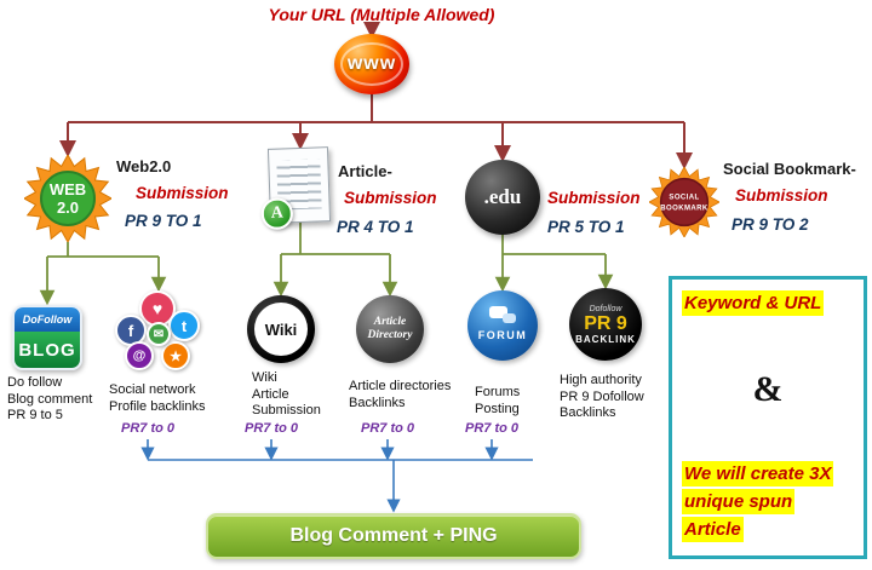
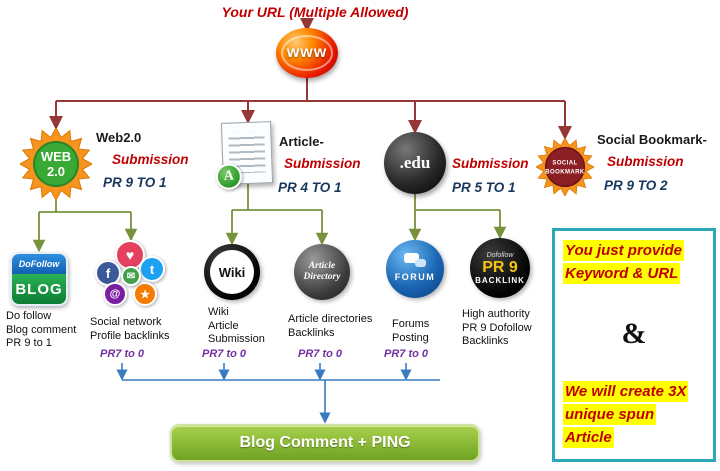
  Your URL (Multiple Allowed)
  www
  WEB
  2.0
  Web2.0
  Submission
  PR 9 TO 1
  Article-
  Submission
  PR 4 TO 1
  .edu
  Submission
  PR 5 TO 1
  Social Bookmark-
  Submission
  PR 9 TO 2
  DoFollow
  BLOG
  Do follow
  Blog comment
- PR 9 to 5
+ PR 9 to 1
  ♥
  f
  t
  @
  ★
  ✉
  Social network
  Profile backlinks
  PR7 to 0
  Wiki
  Wiki
  Article
  Submission
  PR7 to 0
  Article
  Directory
  Article directories
  Backlinks
  PR7 to 0
  FORUM
  Forums
  Posting
  PR7 to 0
  PR 9
  BACKLINK
  High authority
  PR 9 Dofollow
  Backlinks
+ You just provide
  Keyword & URL
  &
  We will create 3X
  unique spun
  Article
  Blog Comment + PING
